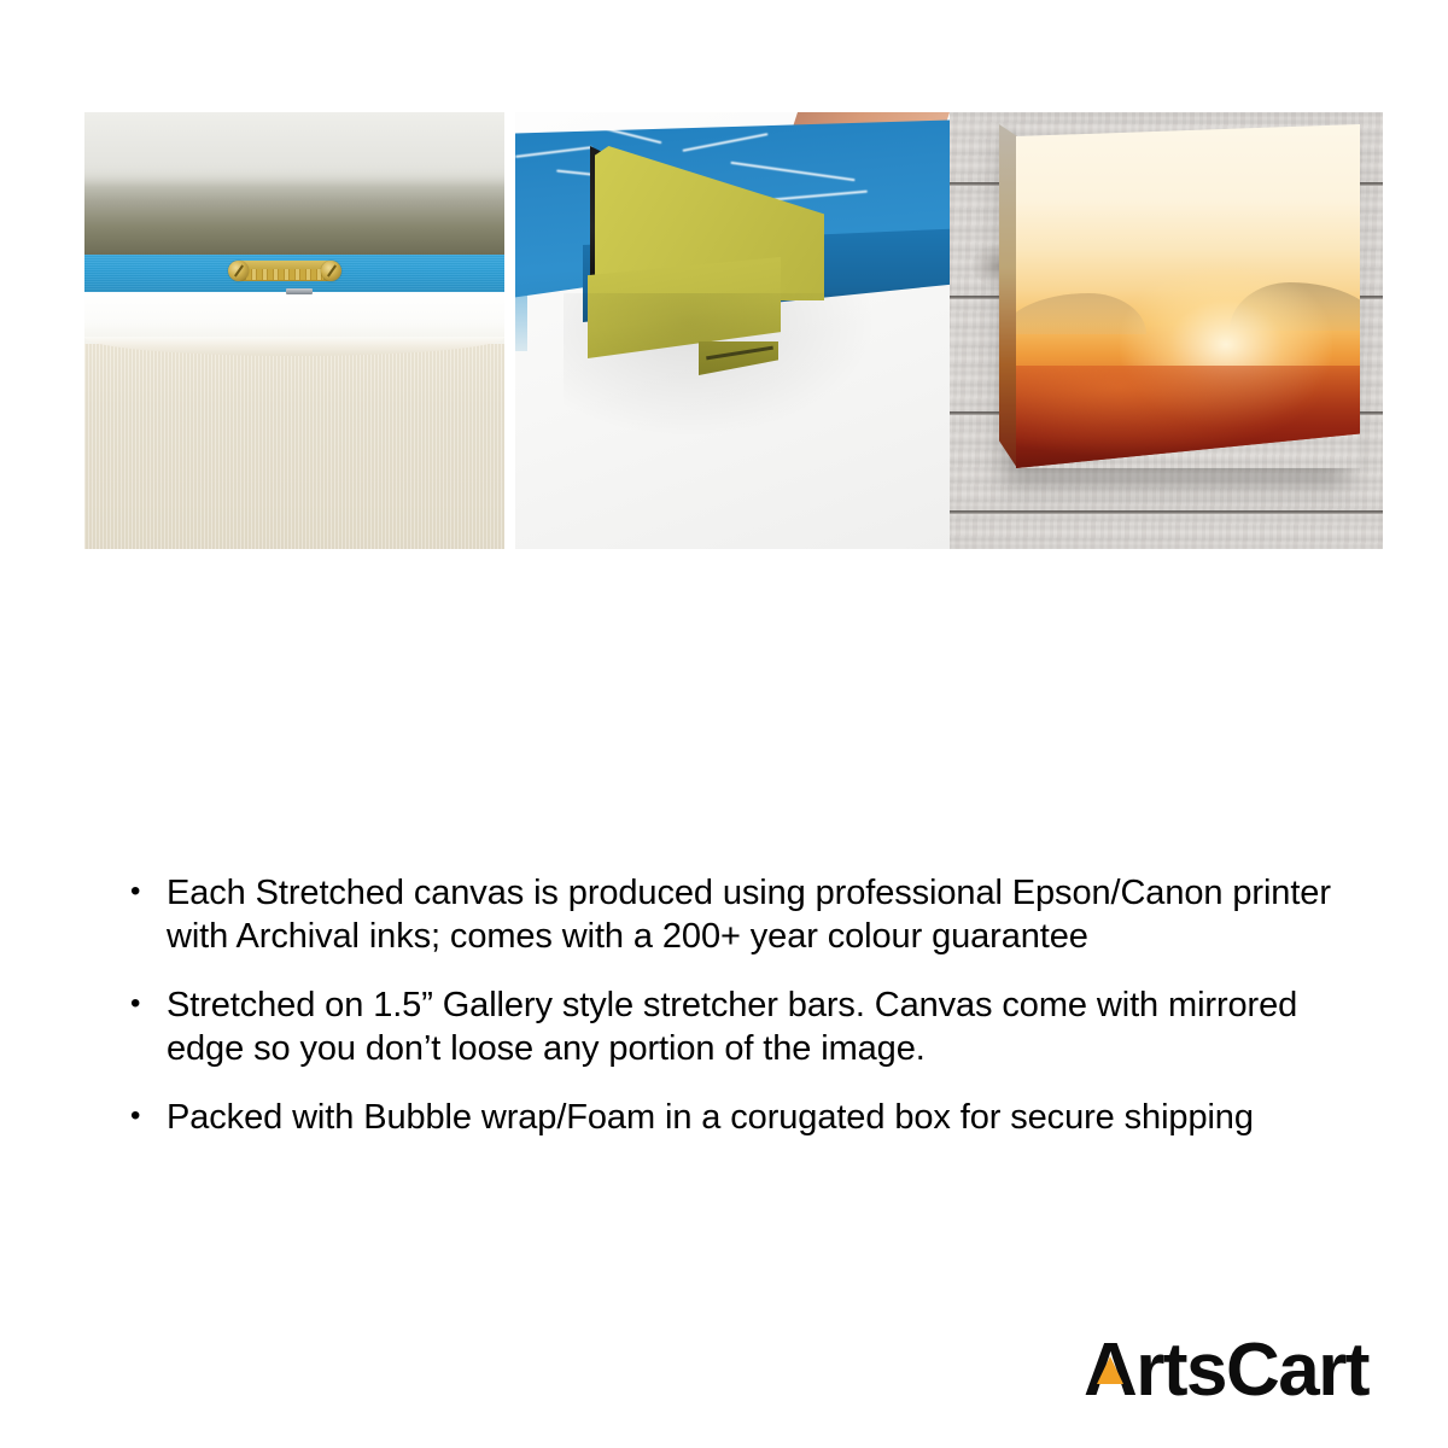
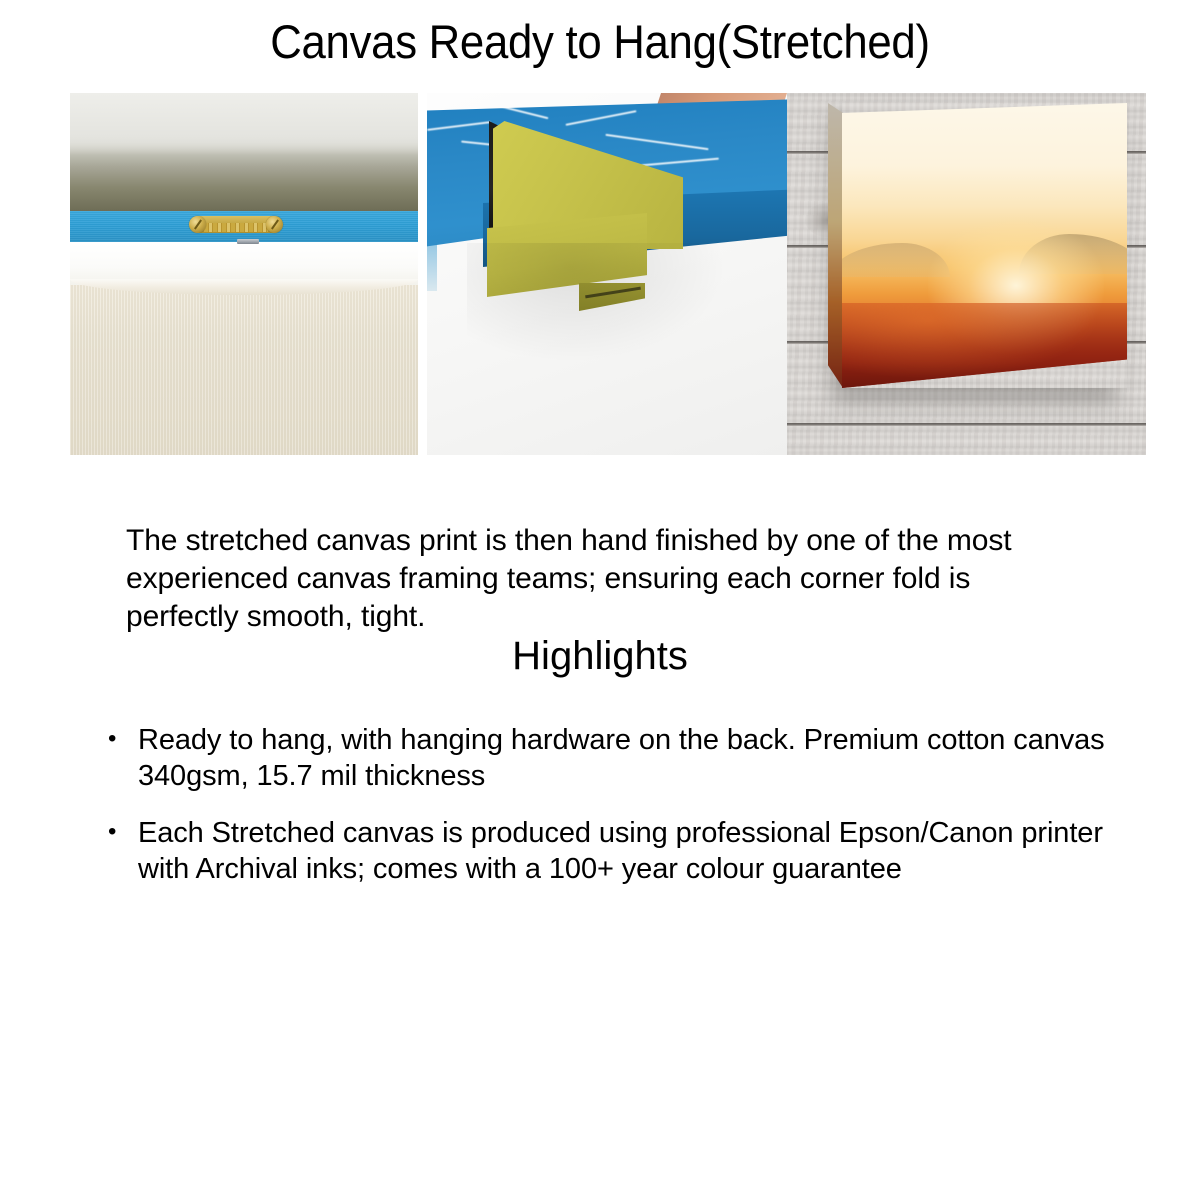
+ Canvas Ready to Hang(Stretched)
+ The stretched canvas print is then hand finished by one of the most experienced canvas framing teams; ensuring each corner fold is perfectly smooth, tight.
+ Highlights
+ Ready to hang, with hanging hardware on the back. Premium cotton canvas 340gsm, 15.7 mil thickness
- Each Stretched canvas is produced using professional Epson/Canon printer with Archival inks; comes with a 200+ year colour guarantee
+ Each Stretched canvas is produced using professional Epson/Canon printer with Archival inks; comes with a 100+ year colour guarantee
- Stretched on 1.5” Gallery style stretcher bars. Canvas come with mirrored edge so you don’t loose any portion of the image.
- Packed with Bubble wrap/Foam in a corugated box for secure shipping
- ArtsCart
